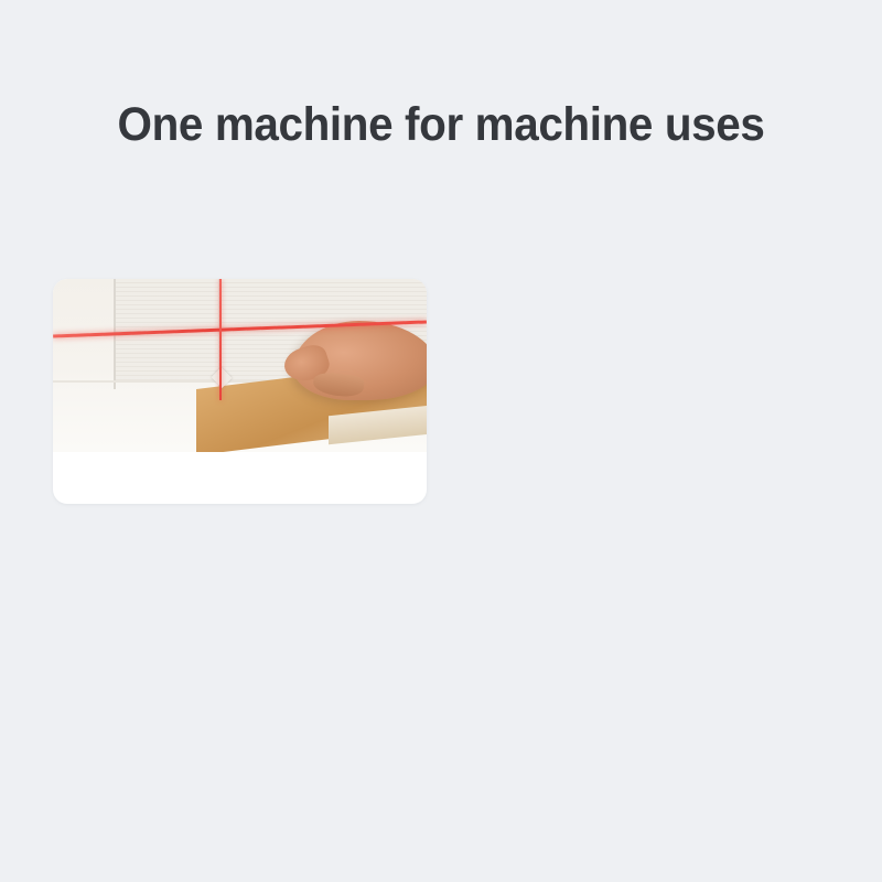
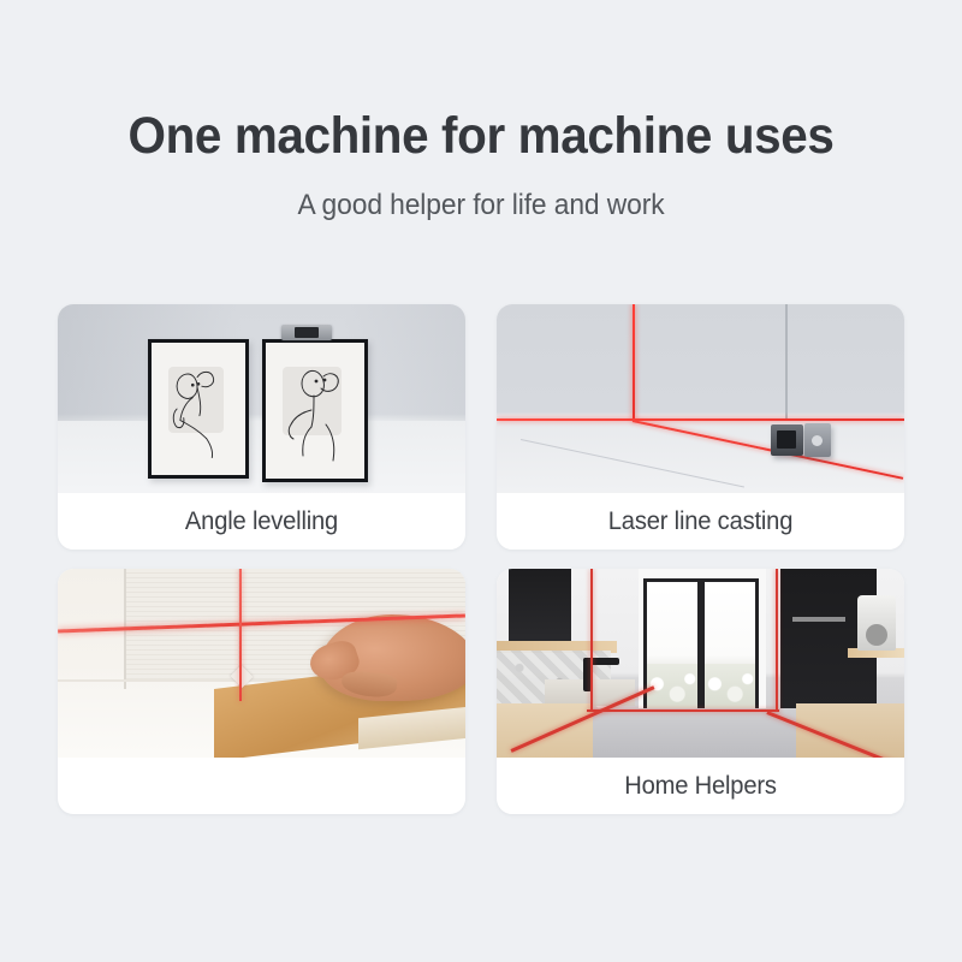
  One machine for machine uses
+ A good helper for life and work
+ Angle levelling
+ Laser line casting
+ Home Helpers
